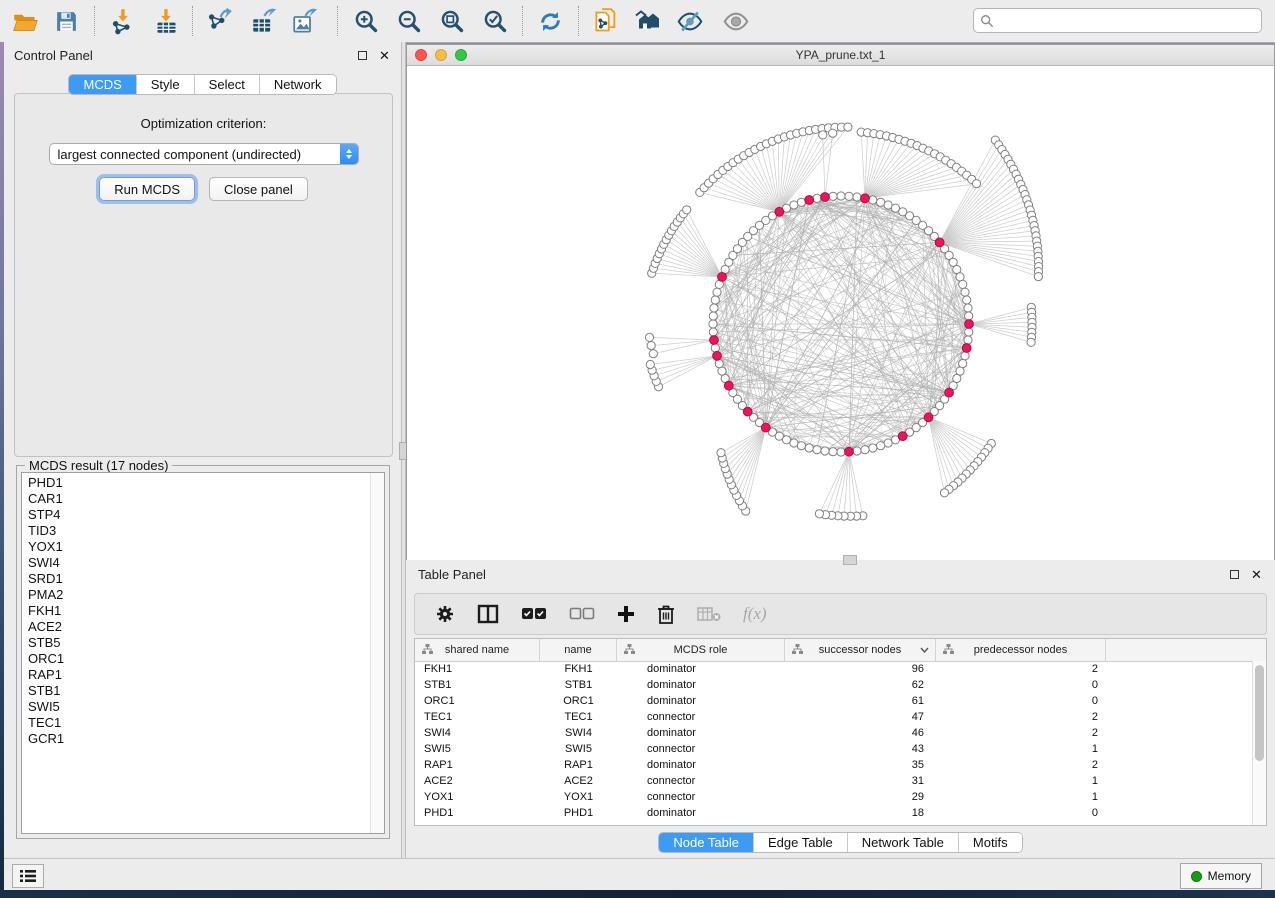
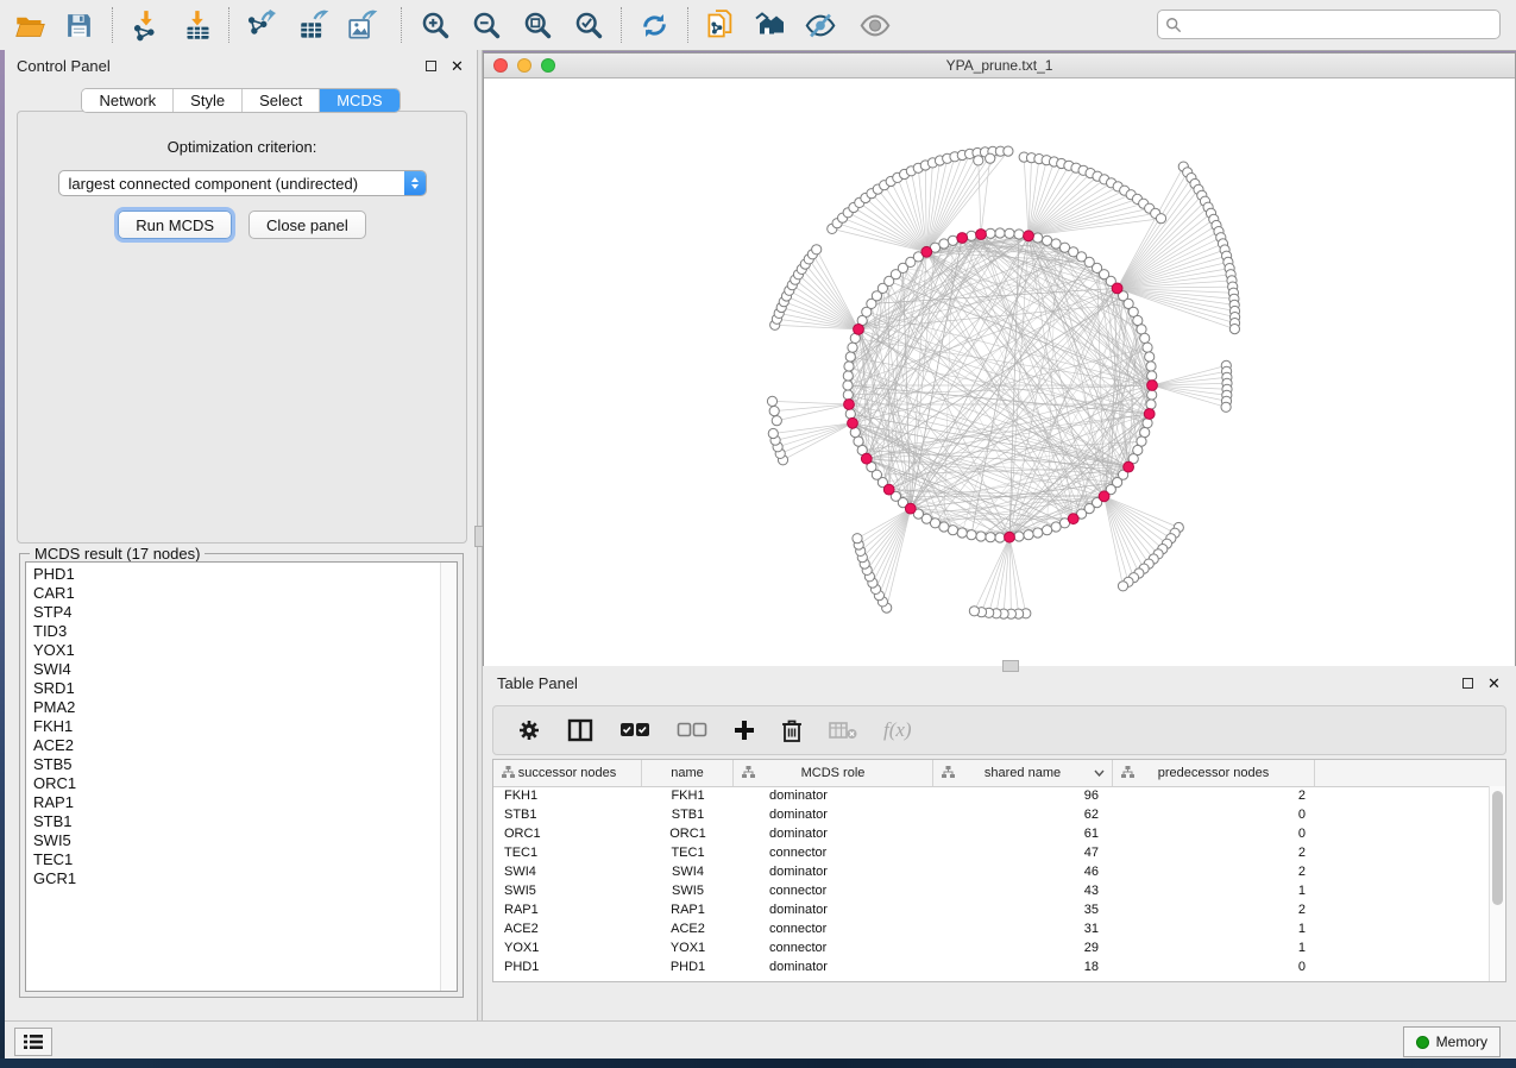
  Control Panel
  ✕
- MCDS
+ Network
  Style
  Select
- Network
+ MCDS
  Optimization criterion:
  largest connected component (undirected)
  Run MCDS
  Close panel
  MCDS result (17 nodes)
  PHD1
  CAR1
  STP4
  TID3
  YOX1
  SWI4
  SRD1
  PMA2
  FKH1
  ACE2
  STB5
  ORC1
  RAP1
  STB1
  SWI5
  TEC1
  GCR1
  YPA_prune.txt_1
  Table Panel
  ✕
  f(x)
- shared name
+ successor nodes
  name
  MCDS role
- successor nodes
+ shared name
  predecessor nodes
  FKH1
  FKH1
  dominator
  96
  2
  STB1
  STB1
  dominator
  62
  0
  ORC1
  ORC1
  dominator
  61
  0
  TEC1
  TEC1
  connector
  47
  2
  SWI4
  SWI4
  dominator
  46
  2
  SWI5
  SWI5
  connector
  43
  1
  RAP1
  RAP1
  dominator
  35
  2
  ACE2
  ACE2
  connector
  31
  1
  YOX1
  YOX1
  connector
  29
  1
  PHD1
  PHD1
  dominator
  18
  0
- Node Table
- Edge Table
- Network Table
- Motifs
  Memory
